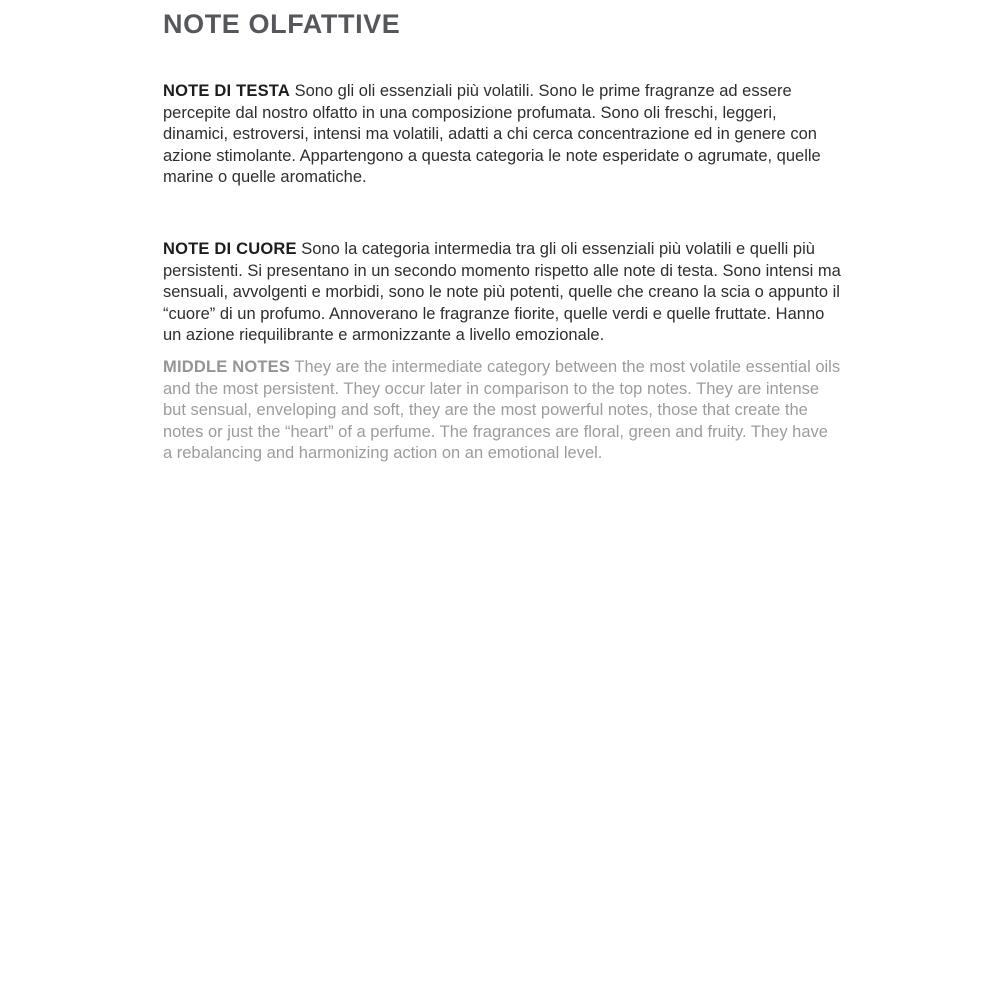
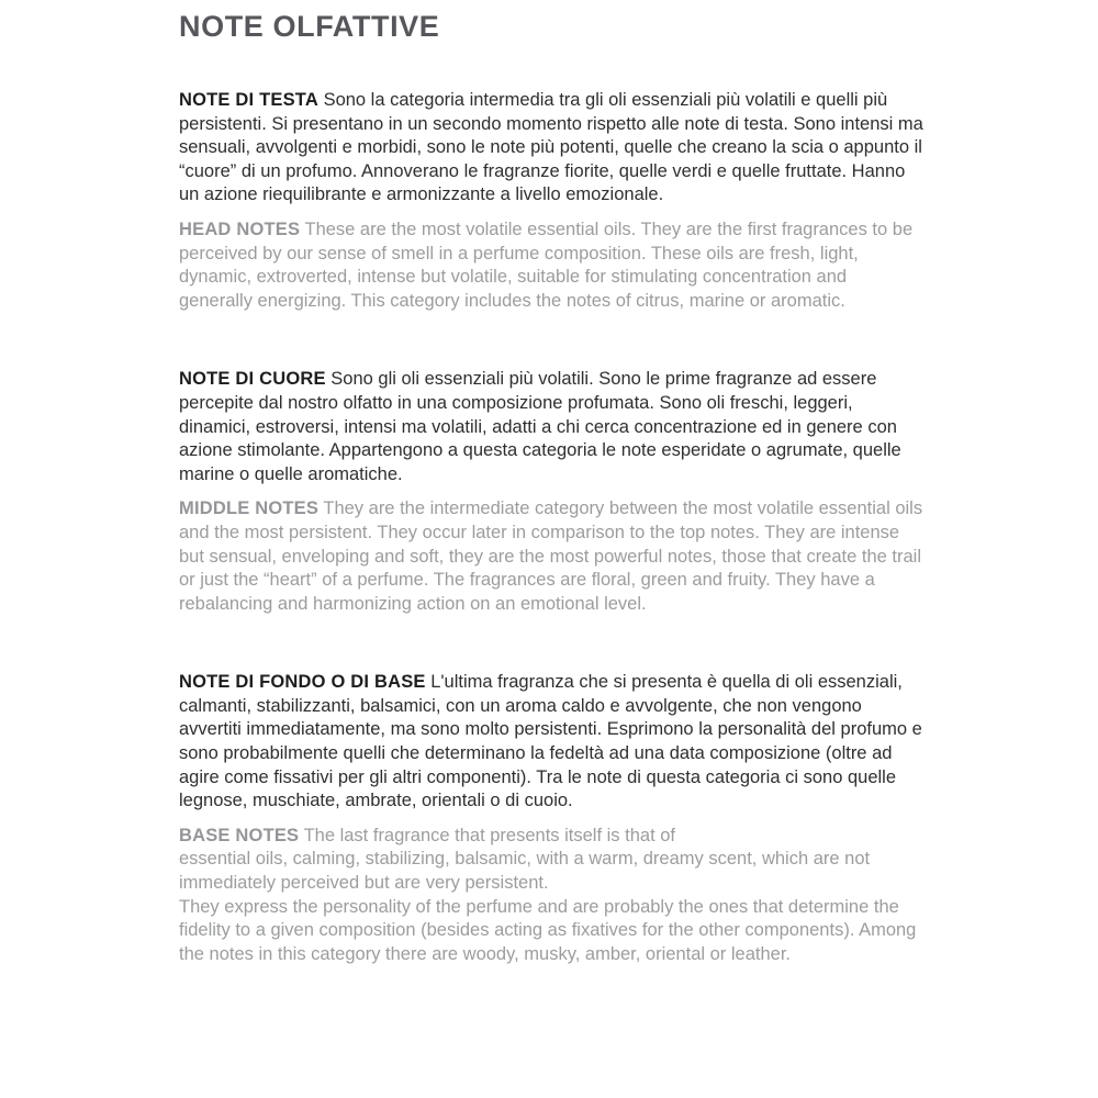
  NOTE OLFATTIVE
- NOTE DI TESTA Sono gli oli essenziali più volatili. Sono le prime fragranze ad essere percepite dal nostro olfatto in una composizione profumata. Sono oli freschi, leggeri, dinamici, estroversi, intensi ma volatili, adatti a chi cerca concentrazione ed in genere con azione stimolante. Appartengono a questa categoria le note esperidate o agrumate, quelle marine o quelle aromatiche.
+ NOTE DI TESTA Sono la categoria intermedia tra gli oli essenziali più volatili e quelli più persistenti. Si presentano in un secondo momento rispetto alle note di testa. Sono intensi ma sensuali, avvolgenti e morbidi, sono le note più potenti, quelle che creano la scia o appunto il “cuore” di un profumo. Annoverano le fragranze fiorite, quelle verdi e quelle fruttate. Hanno un azione riequilibrante e armonizzante a livello emozionale.
+ HEAD NOTES These are the most volatile essential oils. They are the first fragrances to be perceived by our sense of smell in a perfume composition. These oils are fresh, light, dynamic, extroverted, intense but volatile, suitable for stimulating concentration and generally energizing. This category includes the notes of citrus, marine or aromatic.
- NOTE DI CUORE Sono la categoria intermedia tra gli oli essenziali più volatili e quelli più persistenti. Si presentano in un secondo momento rispetto alle note di testa. Sono intensi ma sensuali, avvolgenti e morbidi, sono le note più potenti, quelle che creano la scia o appunto il “cuore” di un profumo. Annoverano le fragranze fiorite, quelle verdi e quelle fruttate. Hanno un azione riequilibrante e armonizzante a livello emozionale.
+ NOTE DI CUORE Sono gli oli essenziali più volatili. Sono le prime fragranze ad essere percepite dal nostro olfatto in una composizione profumata. Sono oli freschi, leggeri, dinamici, estroversi, intensi ma volatili, adatti a chi cerca concentrazione ed in genere con azione stimolante. Appartengono a questa categoria le note esperidate o agrumate, quelle marine o quelle aromatiche.
- MIDDLE NOTES They are the intermediate category between the most volatile essential oils and the most persistent. They occur later in comparison to the top notes. They are intense but sensual, enveloping and soft, they are the most powerful notes, those that create the notes or just the “heart” of a perfume. The fragrances are floral, green and fruity. They have a rebalancing and harmonizing action on an emotional level.
+ MIDDLE NOTES They are the intermediate category between the most volatile essential oils and the most persistent. They occur later in comparison to the top notes. They are intense but sensual, enveloping and soft, they are the most powerful notes, those that create the trail or just the “heart” of a perfume. The fragrances are floral, green and fruity. They have a rebalancing and harmonizing action on an emotional level.
+ NOTE DI FONDO O DI BASE L'ultima fragranza che si presenta è quella di oli essenziali, calmanti, stabilizzanti, balsamici, con un aroma caldo e avvolgente, che non vengono avvertiti immediatamente, ma sono molto persistenti. Esprimono la personalità del profumo e sono probabilmente quelli che determinano la fedeltà ad una data composizione (oltre ad agire come fissativi per gli altri componenti). Tra le note di questa categoria ci sono quelle legnose, muschiate, ambrate, orientali o di cuoio.
+ BASE NOTES The last fragrance that presents itself is that of
+ essential oils, calming, stabilizing, balsamic, with a warm, dreamy scent, which are not immediately perceived but are very persistent.
+ They express the personality of the perfume and are probably the ones that determine the fidelity to a given composition (besides acting as fixatives for the other components). Among the notes in this category there are woody, musky, amber, oriental or leather.
